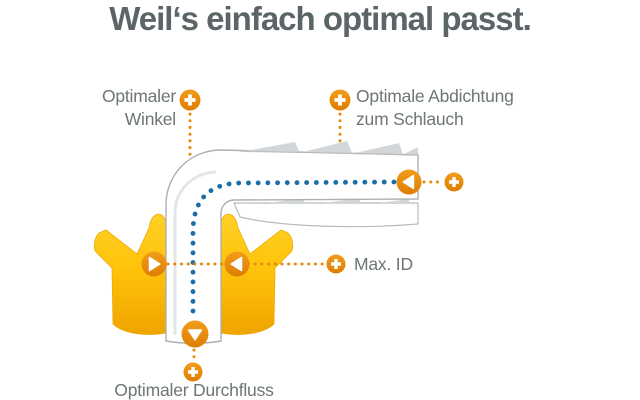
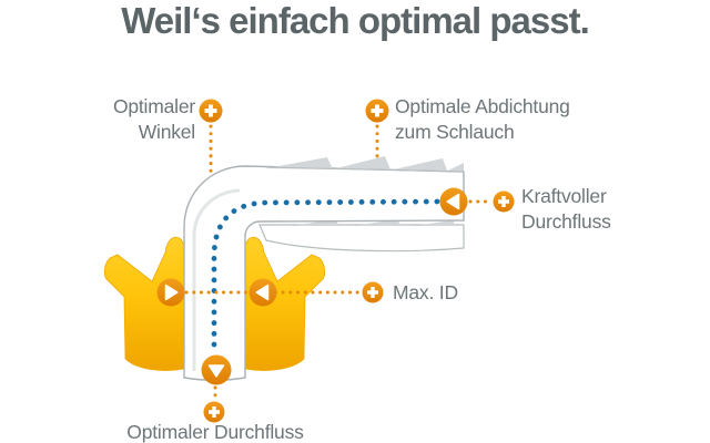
  Weil‘s einfach optimal passt.
  Optimaler
  Winkel
  Optimale Abdichtung
  zum Schlauch
+ Kraftvoller
+ Durchfluss
  Max. ID
  Optimaler Durchfluss
